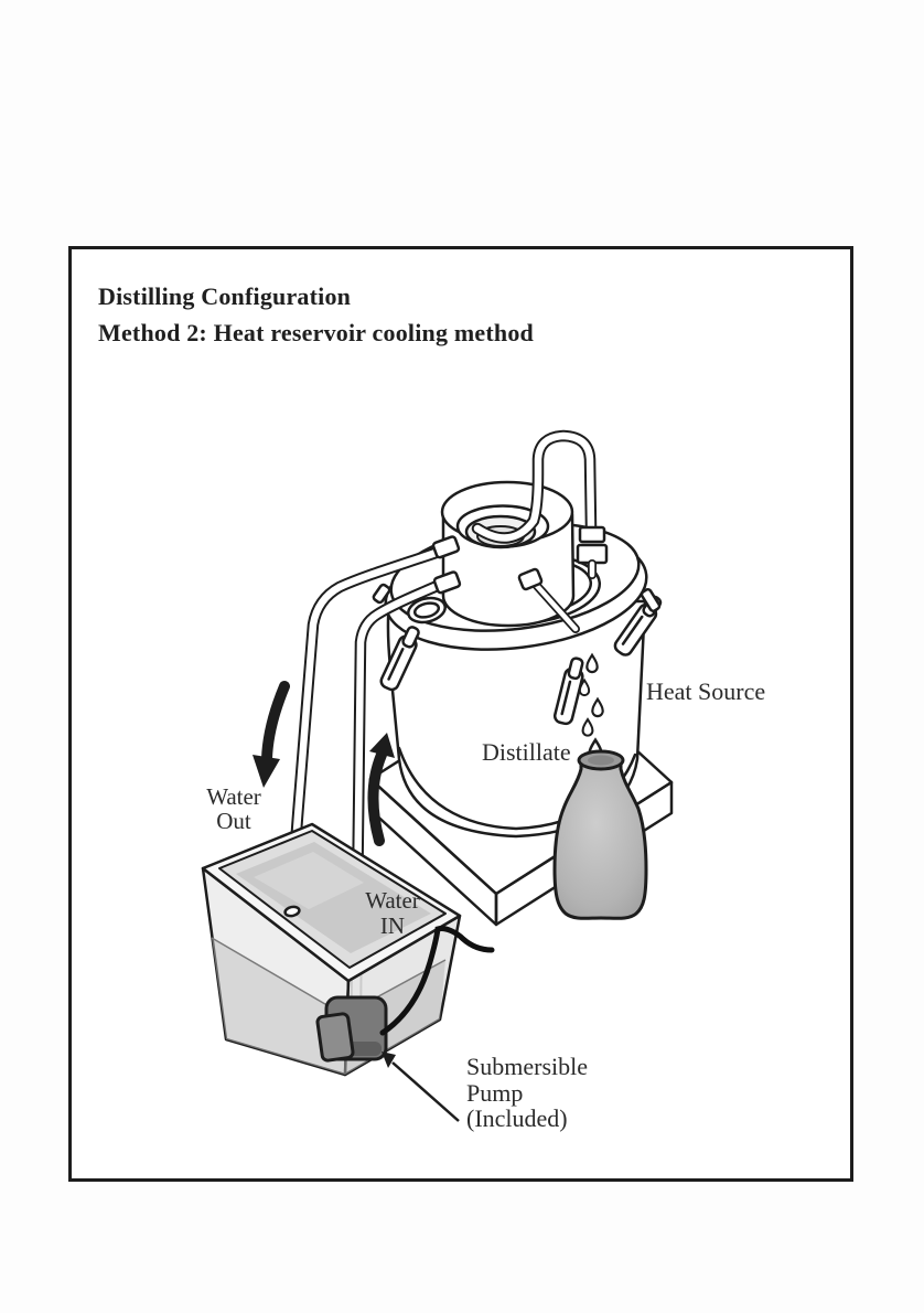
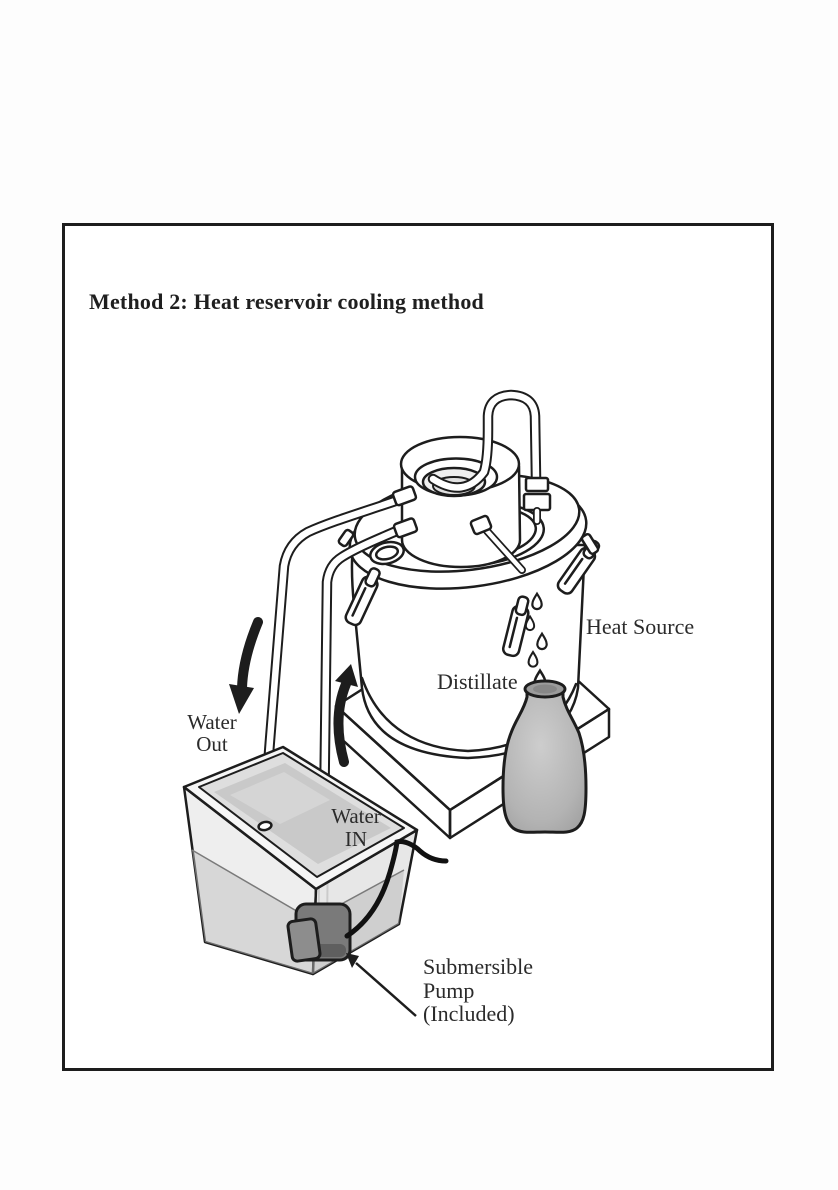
- Distilling Configuration
  Method 2: Heat reservoir cooling method
  Heat Source
  Distillate
  Water
  Out
  Water
  IN
  Submersible
  Pump
  (Included)
